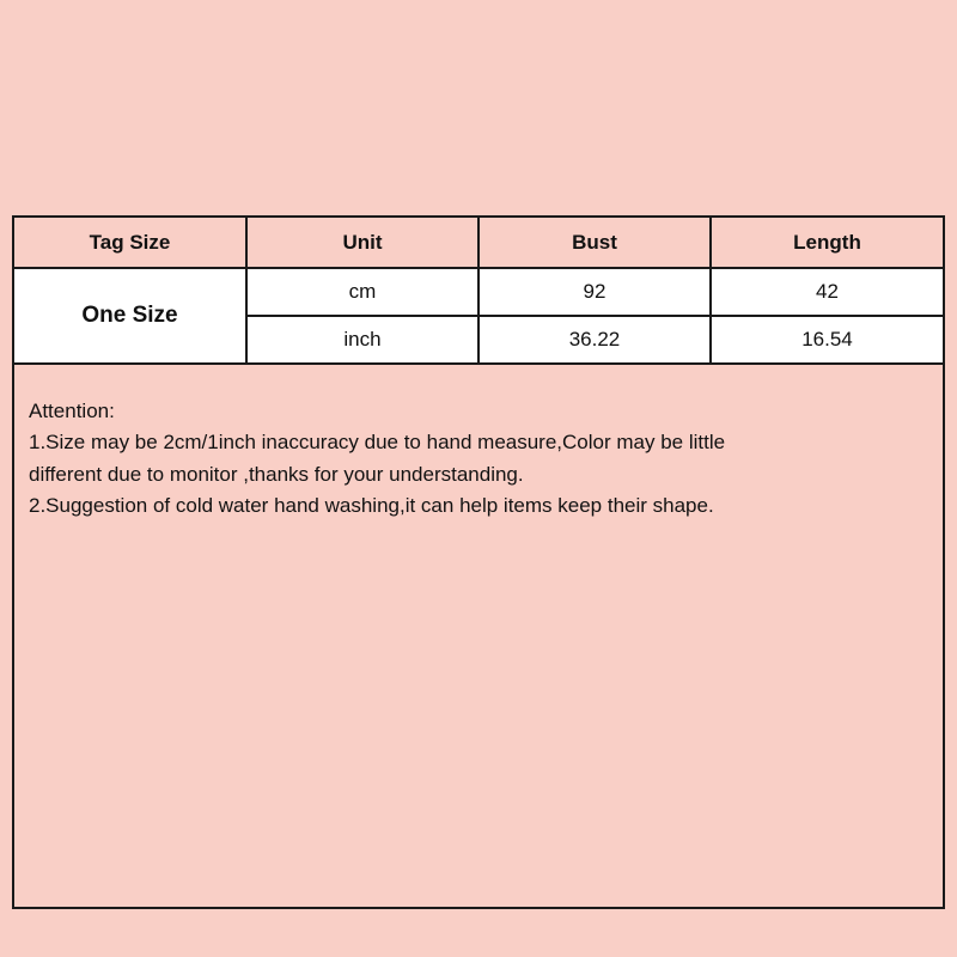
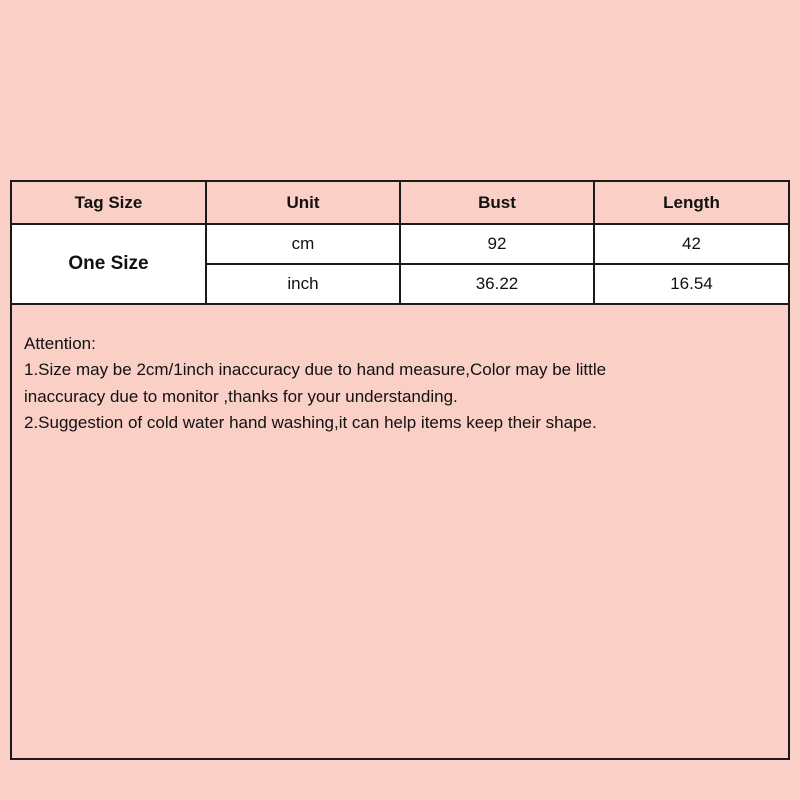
  Tag Size	Unit	Bust	Length
  One Size	cm	92	42
  inch	36.22	16.54
  Attention:
  1.Size may be 2cm/1inch inaccuracy due to hand measure,Color may be little
- different due to monitor ,thanks for your understanding.
+ inaccuracy due to monitor ,thanks for your understanding.
  2.Suggestion of cold water hand washing,it can help items keep their shape.
